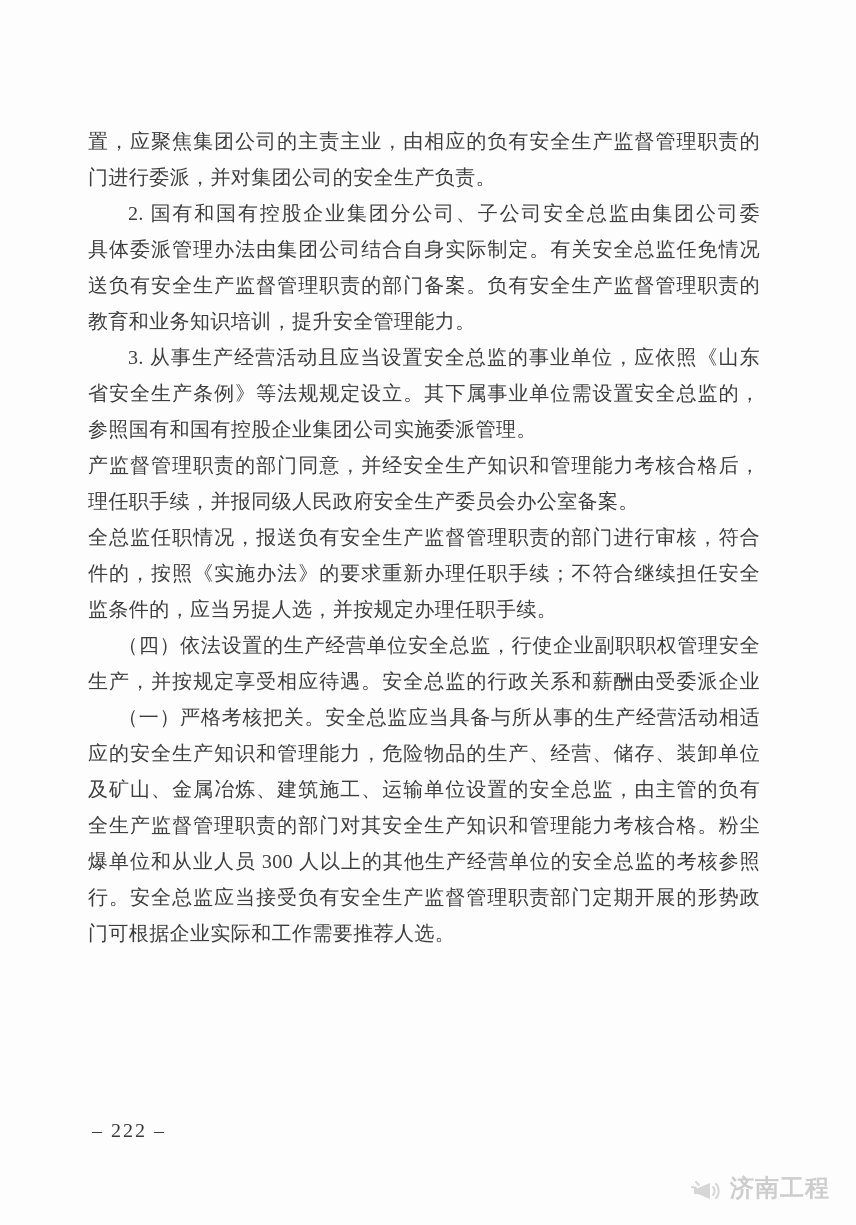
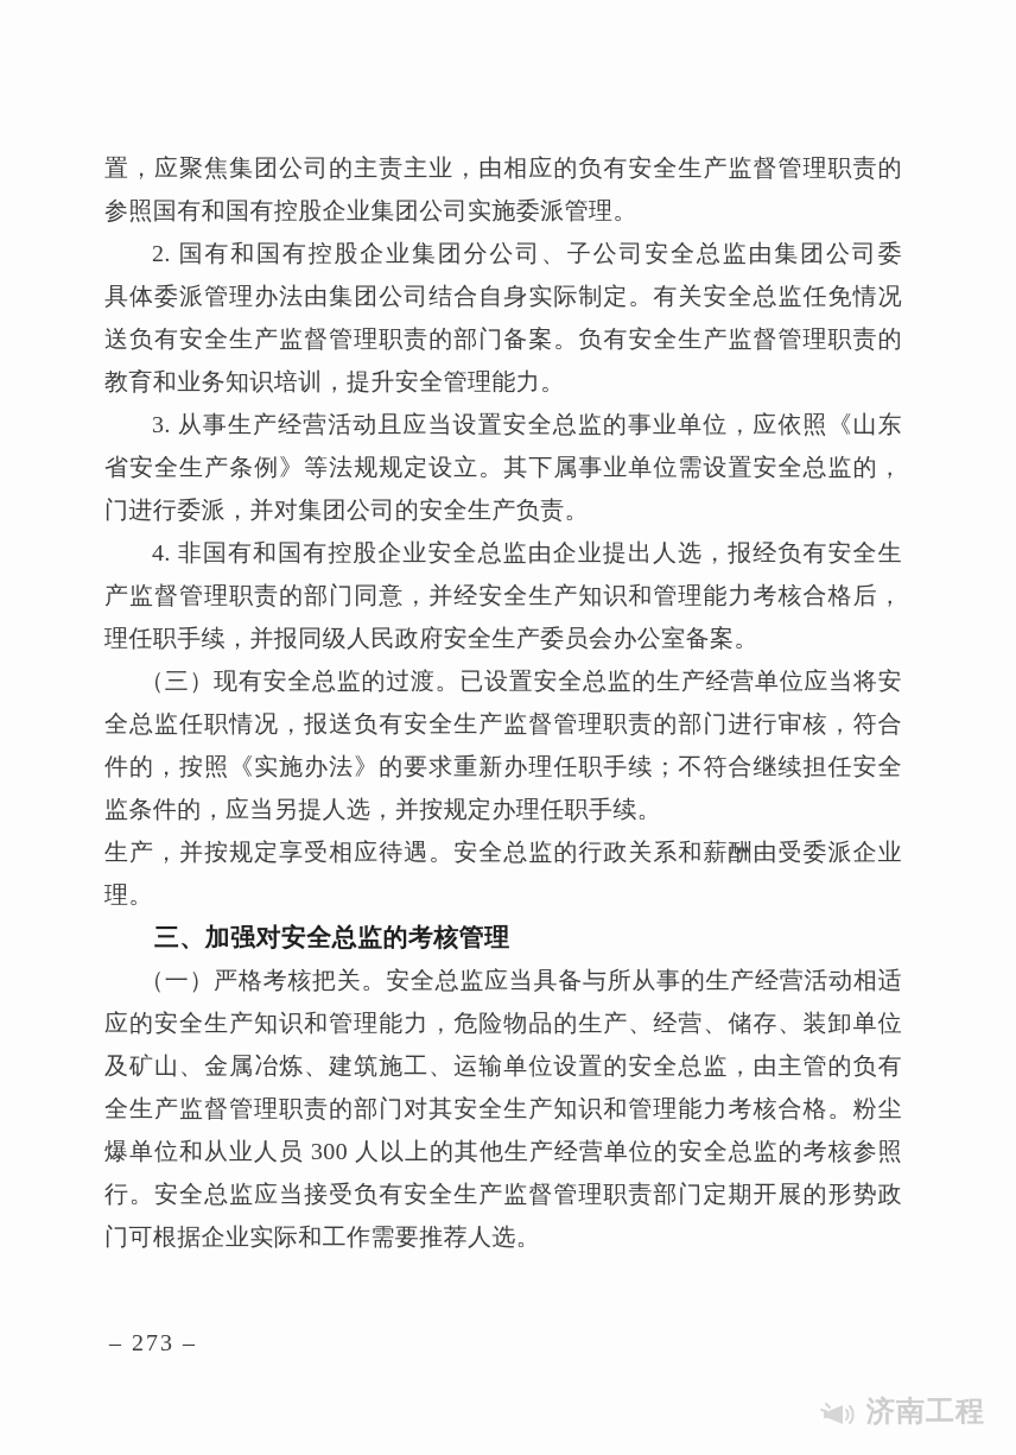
  置，应聚焦集团公司的主责主业，由相应的负有安全生产监督管理职责的
- 门进行委派，并对集团公司的安全生产负责。
+ 参照国有和国有控股企业集团公司实施委派管理。
  2. 国有和国有控股企业集团分公司、子公司安全总监由集团公司委
  具体委派管理办法由集团公司结合自身实际制定。有关安全总监任免情况
  送负有安全生产监督管理职责的部门备案。负有安全生产监督管理职责的
  教育和业务知识培训，提升安全管理能力。
  3. 从事生产经营活动且应当设置安全总监的事业单位，应依照《山东
  省安全生产条例》等法规规定设立。其下属事业单位需设置安全总监的，
- 参照国有和国有控股企业集团公司实施委派管理。
+ 门进行委派，并对集团公司的安全生产负责。
+ 4. 非国有和国有控股企业安全总监由企业提出人选，报经负有安全生
  产监督管理职责的部门同意，并经安全生产知识和管理能力考核合格后，
  理任职手续，并报同级人民政府安全生产委员会办公室备案。
+ （三）现有安全总监的过渡。已设置安全总监的生产经营单位应当将安
  全总监任职情况，报送负有安全生产监督管理职责的部门进行审核，符合
  件的，按照《实施办法》的要求重新办理任职手续；不符合继续担任安全
  监条件的，应当另提人选，并按规定办理任职手续。
- （四）依法设置的生产经营单位安全总监，行使企业副职职权管理安全
  生产，并按规定享受相应待遇。安全总监的行政关系和薪酬由受委派企业
+ 理。
+ 三、加强对安全总监的考核管理
  （一）严格考核把关。安全总监应当具备与所从事的生产经营活动相适
  应的安全生产知识和管理能力，危险物品的生产、经营、储存、装卸单位
  及矿山、金属冶炼、建筑施工、运输单位设置的安全总监，由主管的负有
  全生产监督管理职责的部门对其安全生产知识和管理能力考核合格。粉尘
  爆单位和从业人员 300 人以上的其他生产经营单位的安全总监的考核参照
  行。安全总监应当接受负有安全生产监督管理职责部门定期开展的形势政
  门可根据企业实际和工作需要推荐人选。
- – 222 –
+ – 273 –
  济南工程
